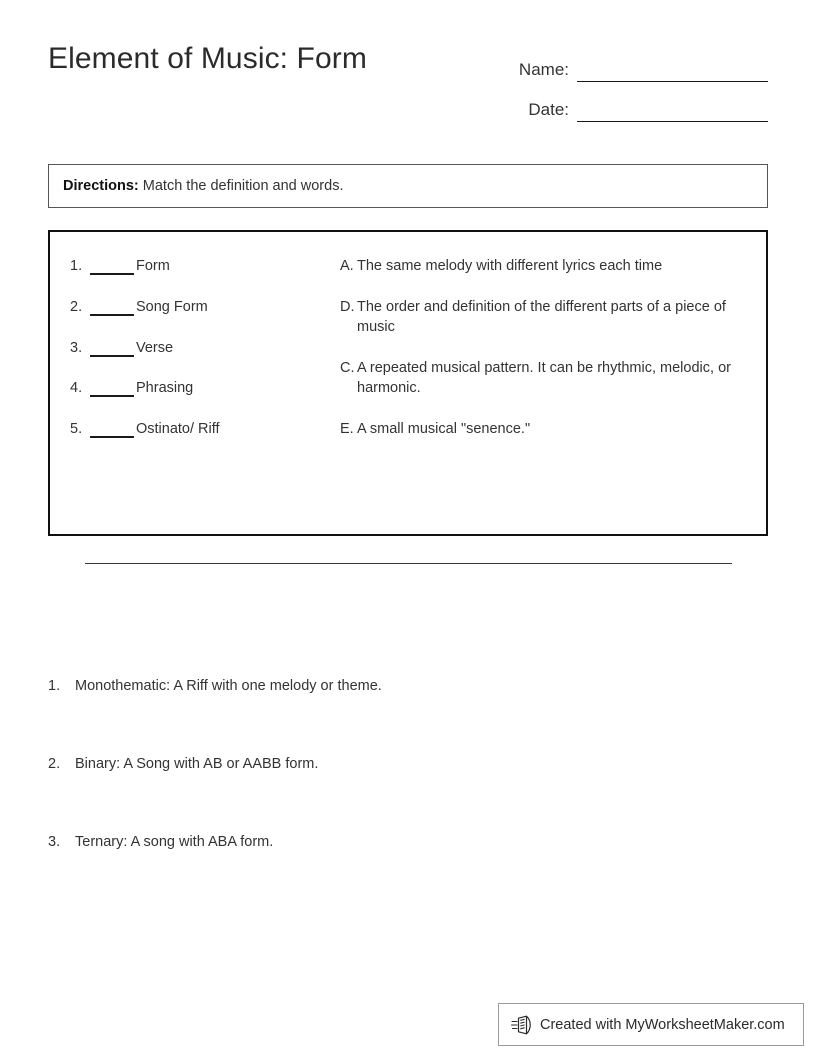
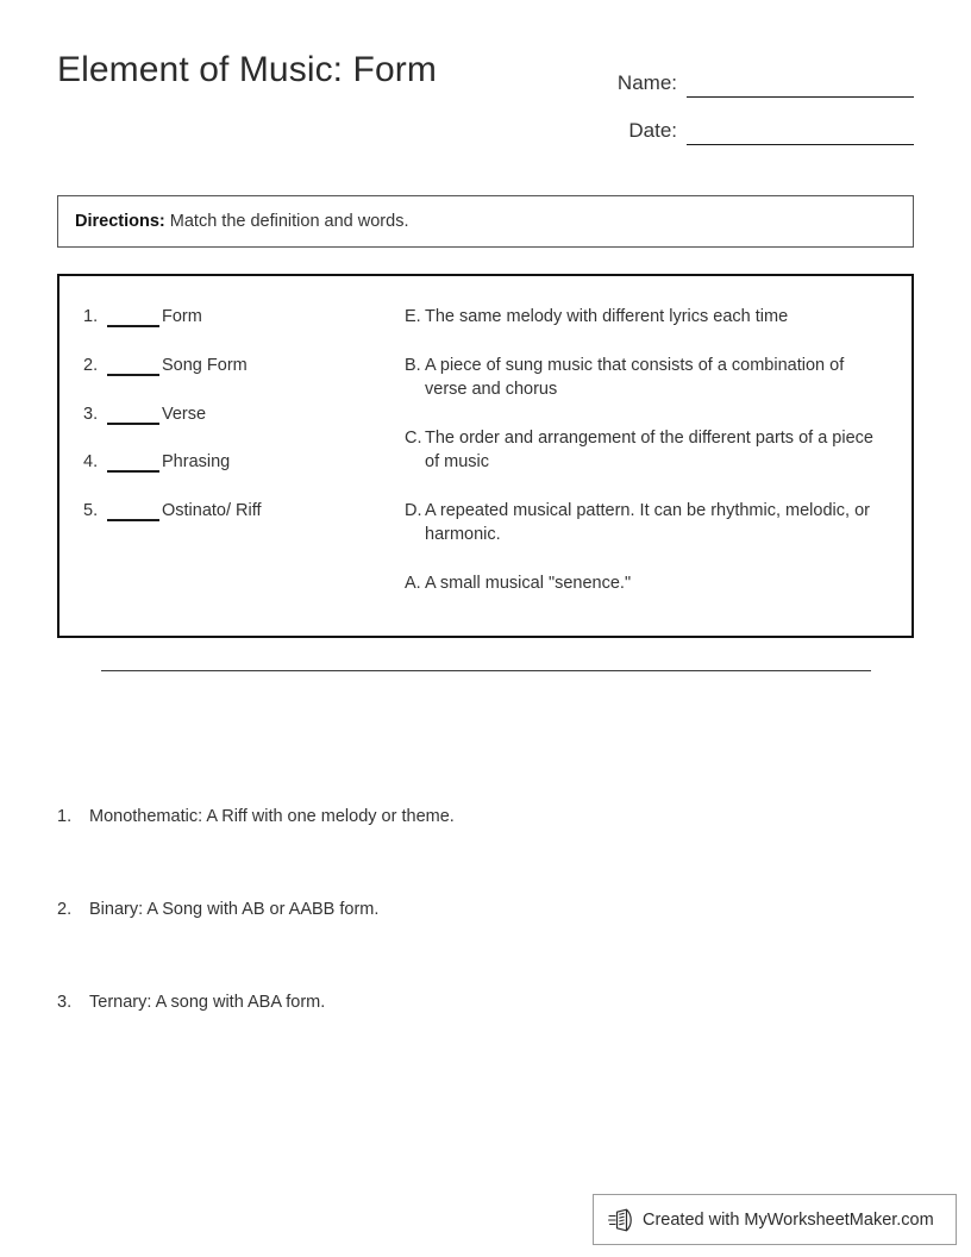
  Element of Music: Form
  Name:
  Date:
  Directions: Match the definition and words.
  1.
  Form
  2.
  Song Form
  3.
  Verse
  4.
  Phrasing
  5.
  Ostinato/ Riff
- A.
+ E.
  The same melody with different lyrics each time
+ B.
+ A piece of sung music that consists of a combination of verse and chorus
- D.
+ C.
- The order and definition of the different parts of a piece of music
+ The order and arrangement of the different parts of a piece of music
- C.
+ D.
  A repeated musical pattern. It can be rhythmic, melodic, or harmonic.
- E.
+ A.
  A small musical "senence."
  1.
  Monothematic: A Riff with one melody or theme.
  2.
  Binary: A Song with AB or AABB form.
  3.
  Ternary: A song with ABA form.
  Created with MyWorksheetMaker.com
